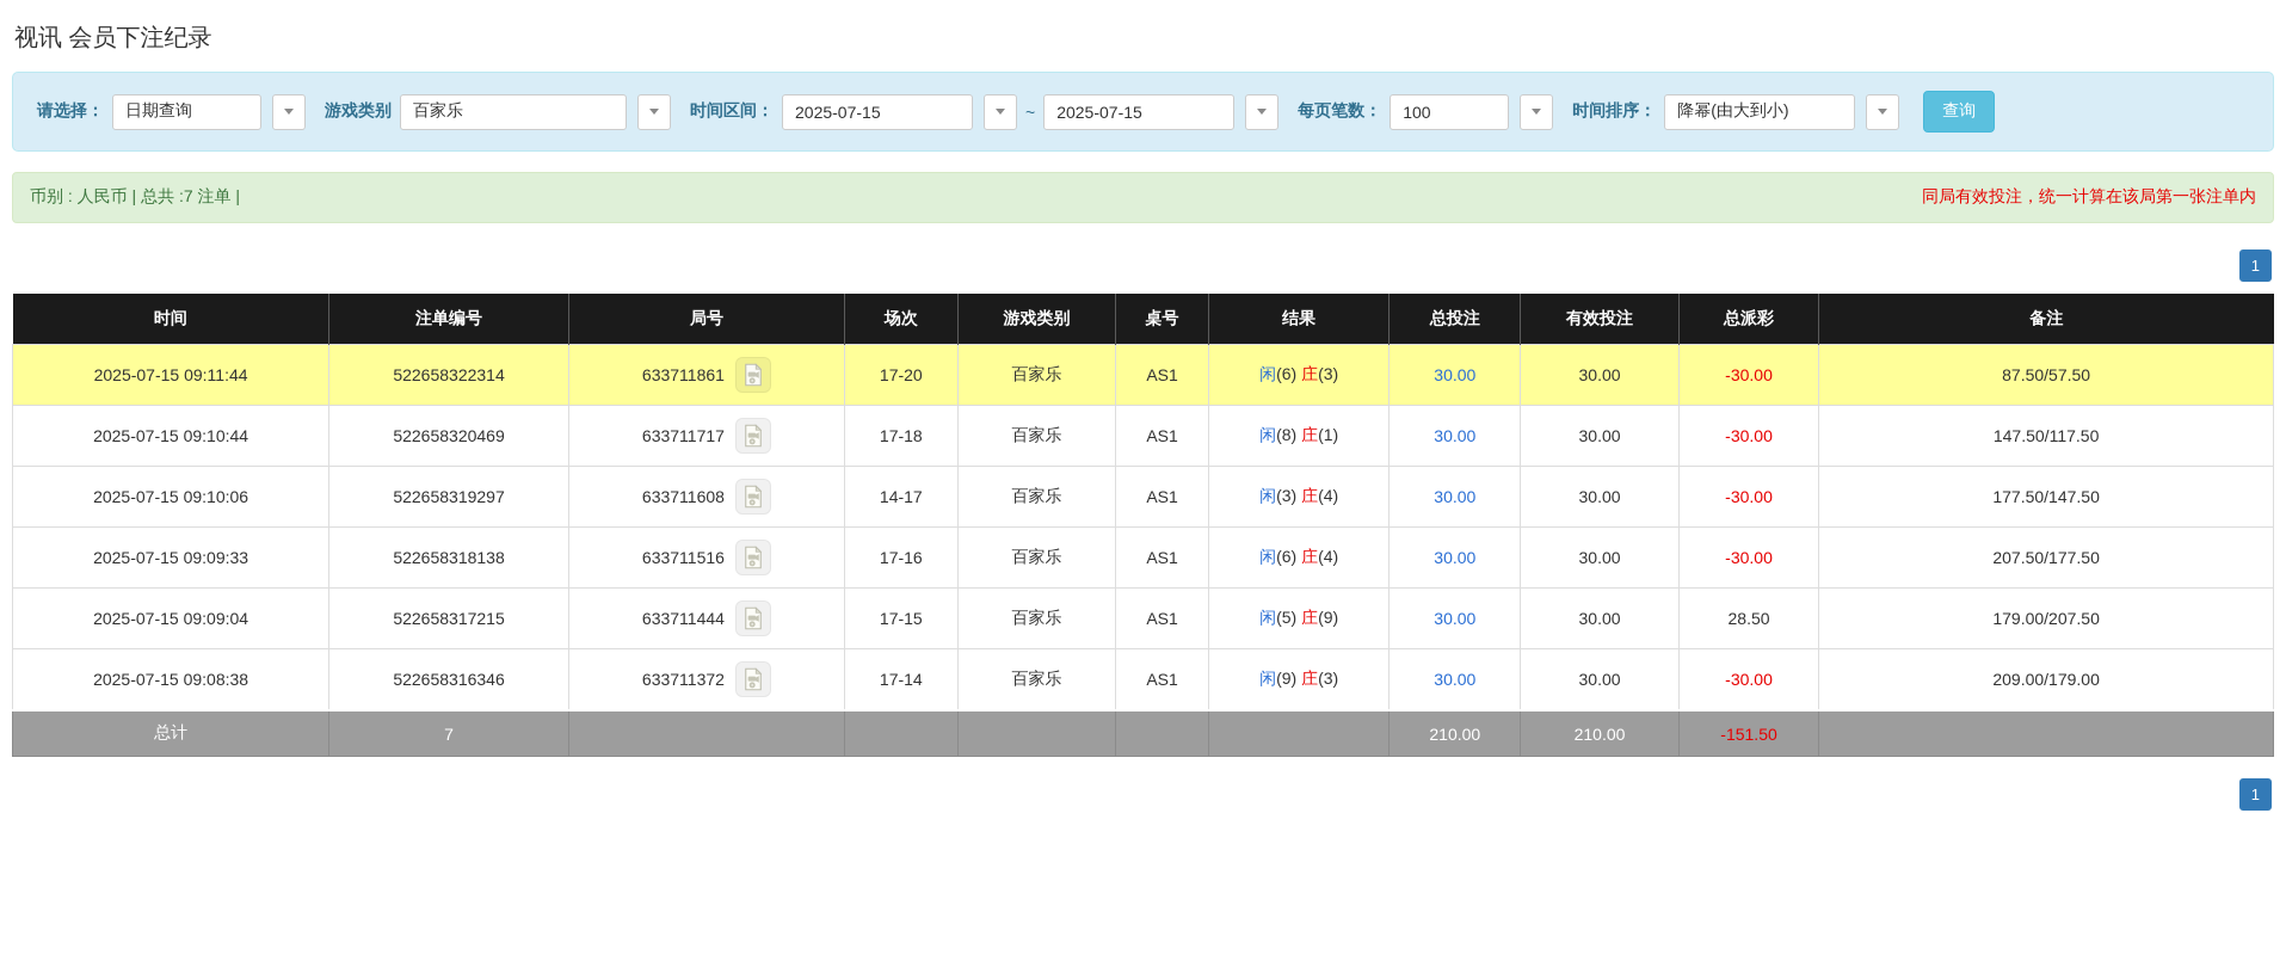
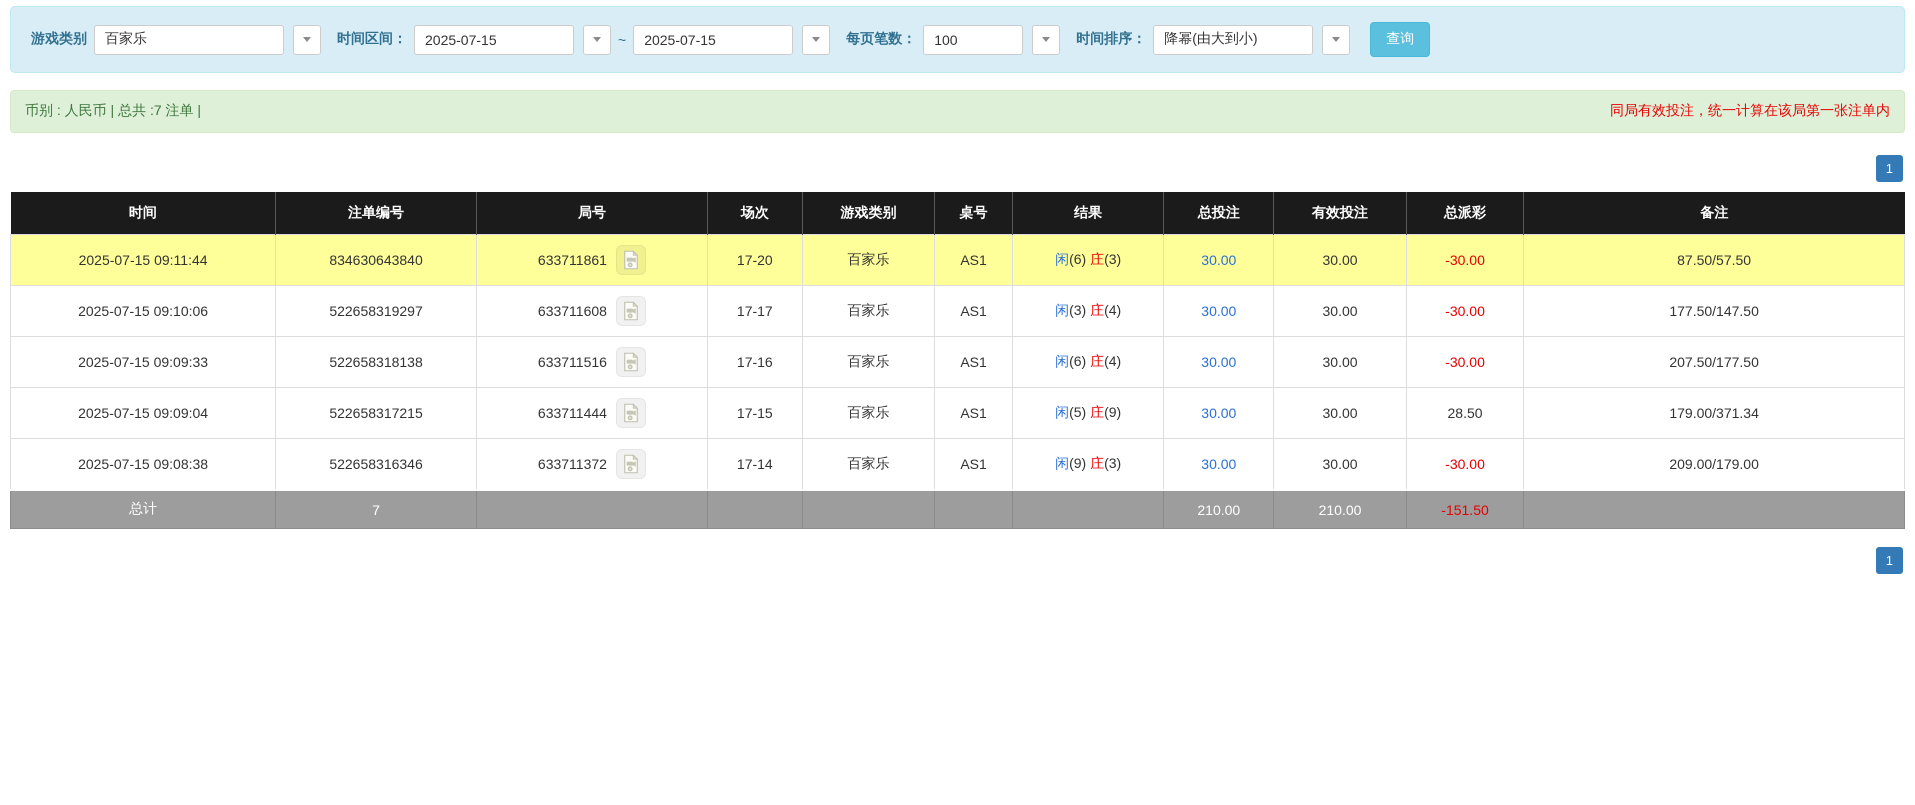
- 视讯 会员下注纪录
- 请选择：
- 日期查询
  游戏类别
  百家乐
  时间区间：
  2025-07-15
  ~
  2025-07-15
  每页笔数：
  100
  时间排序：
  降幂(由大到小)
  查询
  币别 : 人民币 | 总共 :7 注单 |
  同局有效投注，统一计算在该局第一张注单内
  1
  时间	注单编号	局号	场次	游戏类别	桌号	结果	总投注	有效投注	总派彩	备注
- 2025-07-15 09:11:44	522658322314	633711861	17-20	百家乐	AS1	闲(6) 庄(3)	30.00	30.00	-30.00	87.50/57.50
+ 2025-07-15 09:11:44	834630643840	633711861	17-20	百家乐	AS1	闲(6) 庄(3)	30.00	30.00	-30.00	87.50/57.50
- 2025-07-15 09:10:44	522658320469	633711717	17-18	百家乐	AS1	闲(8) 庄(1)	30.00	30.00	-30.00	147.50/117.50
- 2025-07-15 09:10:06	522658319297	633711608	14-17	百家乐	AS1	闲(3) 庄(4)	30.00	30.00	-30.00	177.50/147.50
+ 2025-07-15 09:10:06	522658319297	633711608	17-17	百家乐	AS1	闲(3) 庄(4)	30.00	30.00	-30.00	177.50/147.50
  2025-07-15 09:09:33	522658318138	633711516	17-16	百家乐	AS1	闲(6) 庄(4)	30.00	30.00	-30.00	207.50/177.50
- 2025-07-15 09:09:04	522658317215	633711444	17-15	百家乐	AS1	闲(5) 庄(9)	30.00	30.00	28.50	179.00/207.50
+ 2025-07-15 09:09:04	522658317215	633711444	17-15	百家乐	AS1	闲(5) 庄(9)	30.00	30.00	28.50	179.00/371.34
  2025-07-15 09:08:38	522658316346	633711372	17-14	百家乐	AS1	闲(9) 庄(3)	30.00	30.00	-30.00	209.00/179.00
  总计	7						210.00	210.00	-151.50
  1
